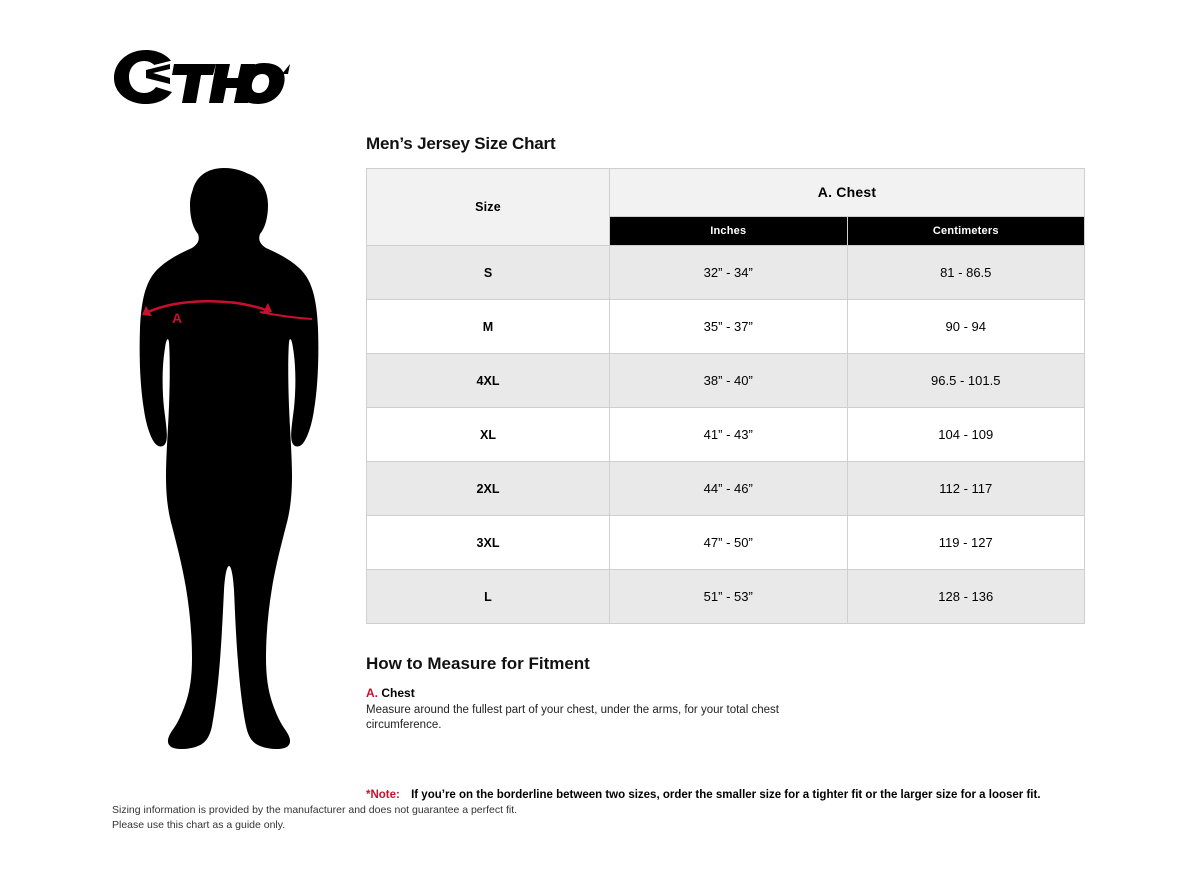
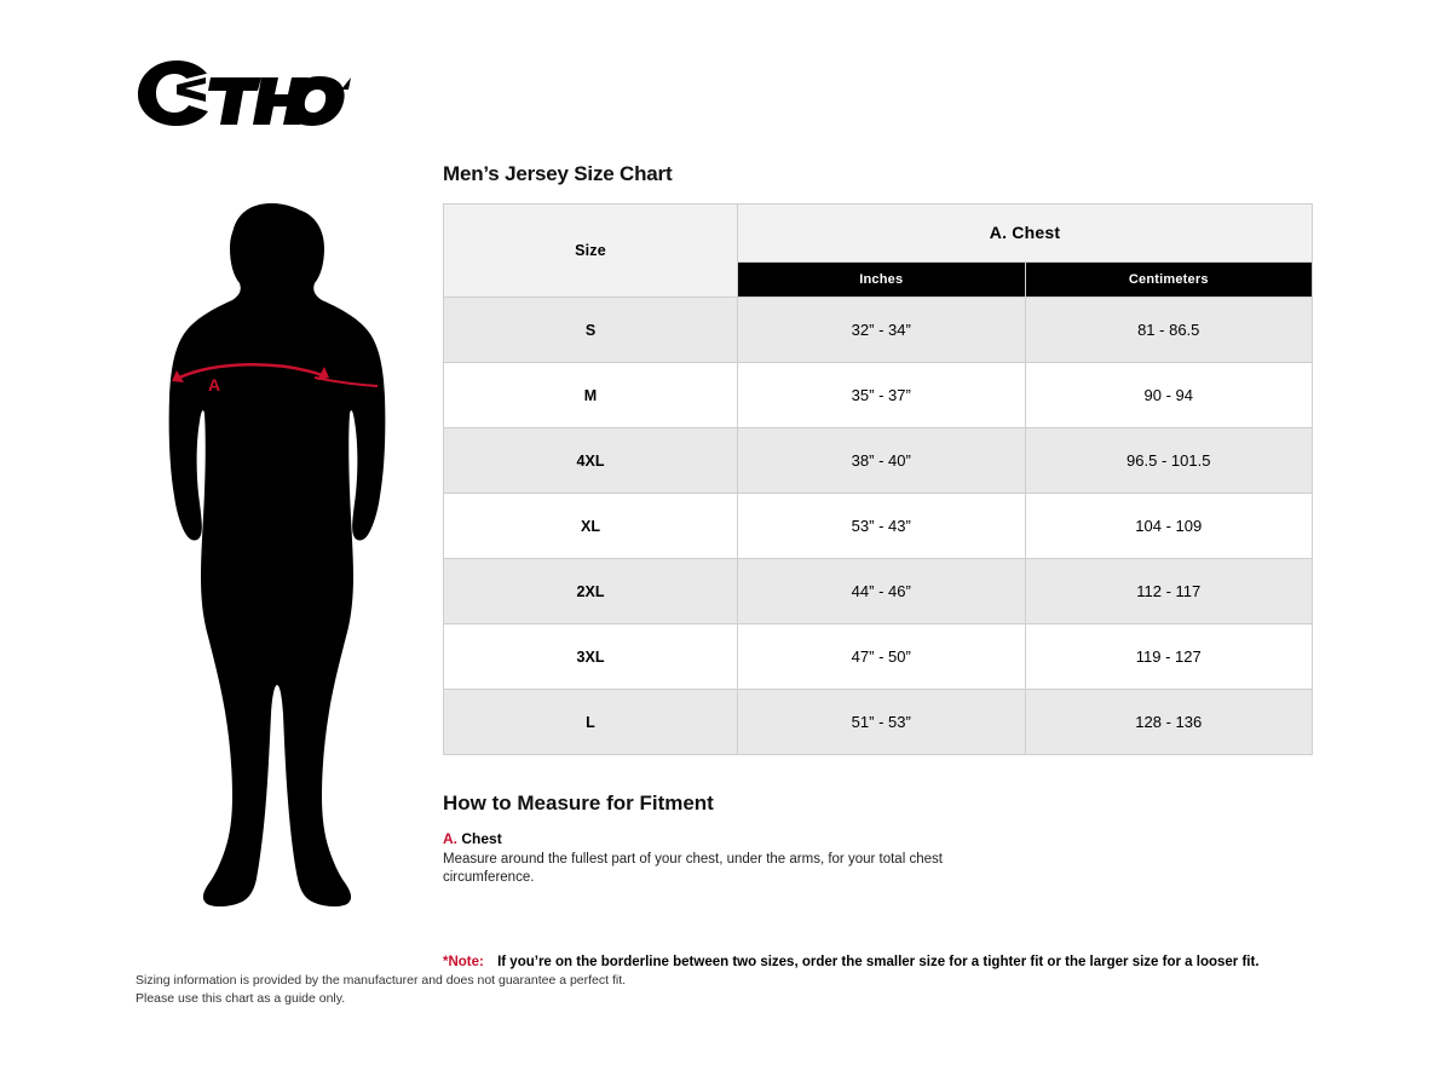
  A
  Men’s Jersey Size Chart
  Size	A. Chest
  Inches	Centimeters
  S	32” - 34”	81 - 86.5
  M	35” - 37”	90 - 94
  4XL	38” - 40”	96.5 - 101.5
- XL	41” - 43”	104 - 109
+ XL	53” - 43”	104 - 109
  2XL	44” - 46”	112 - 117
  3XL	47” - 50”	119 - 127
  L	51” - 53”	128 - 136
  How to Measure for Fitment
  A. Chest
  Measure around the fullest part of your chest, under the arms, for your total chest circumference.
  *Note: If you’re on the borderline between two sizes, order the smaller size for a tighter fit or the larger size for a looser fit.
  Sizing information is provided by the manufacturer and does not guarantee a perfect fit.
  Please use this chart as a guide only.
